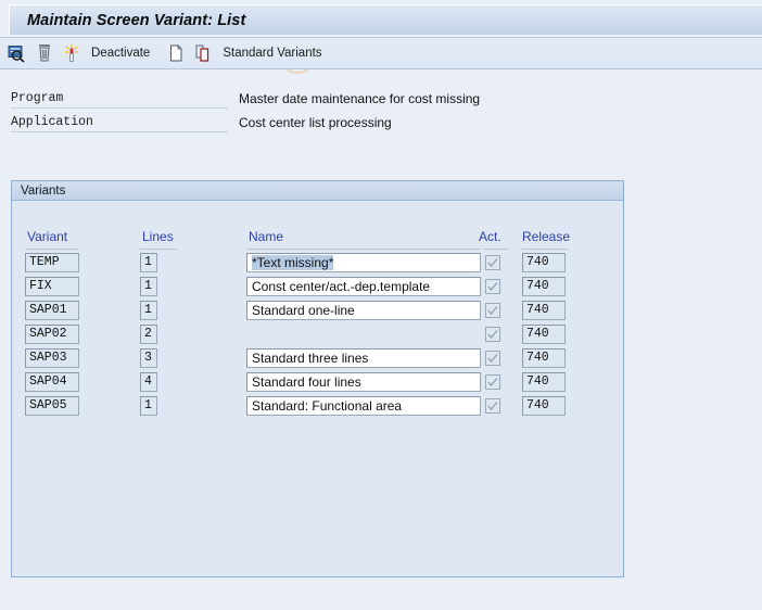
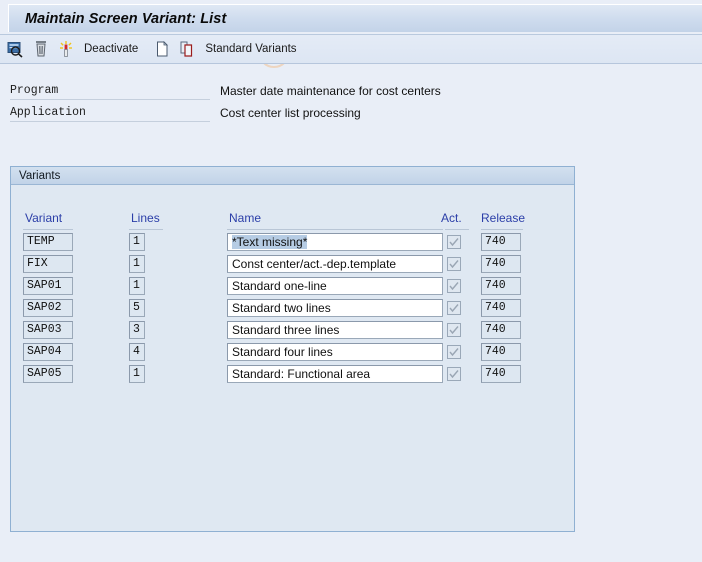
  Maintain Screen Variant: List
  Deactivate
  Standard Variants
  Program
- Master date maintenance for cost missing
+ Master date maintenance for cost centers
  Application
  Cost center list processing
  Variants
  Variant
  Lines
  Name
  Act.
  Release
  TEMP
  1
  *Text missing*
  740
  FIX
  1
  Const center/act.-dep.template
  740
  SAP01
  1
  Standard one-line
  740
  SAP02
- 2
+ 5
+ Standard two lines
  740
  SAP03
  3
  Standard three lines
  740
  SAP04
  4
  Standard four lines
  740
  SAP05
  1
  Standard: Functional area
  740
